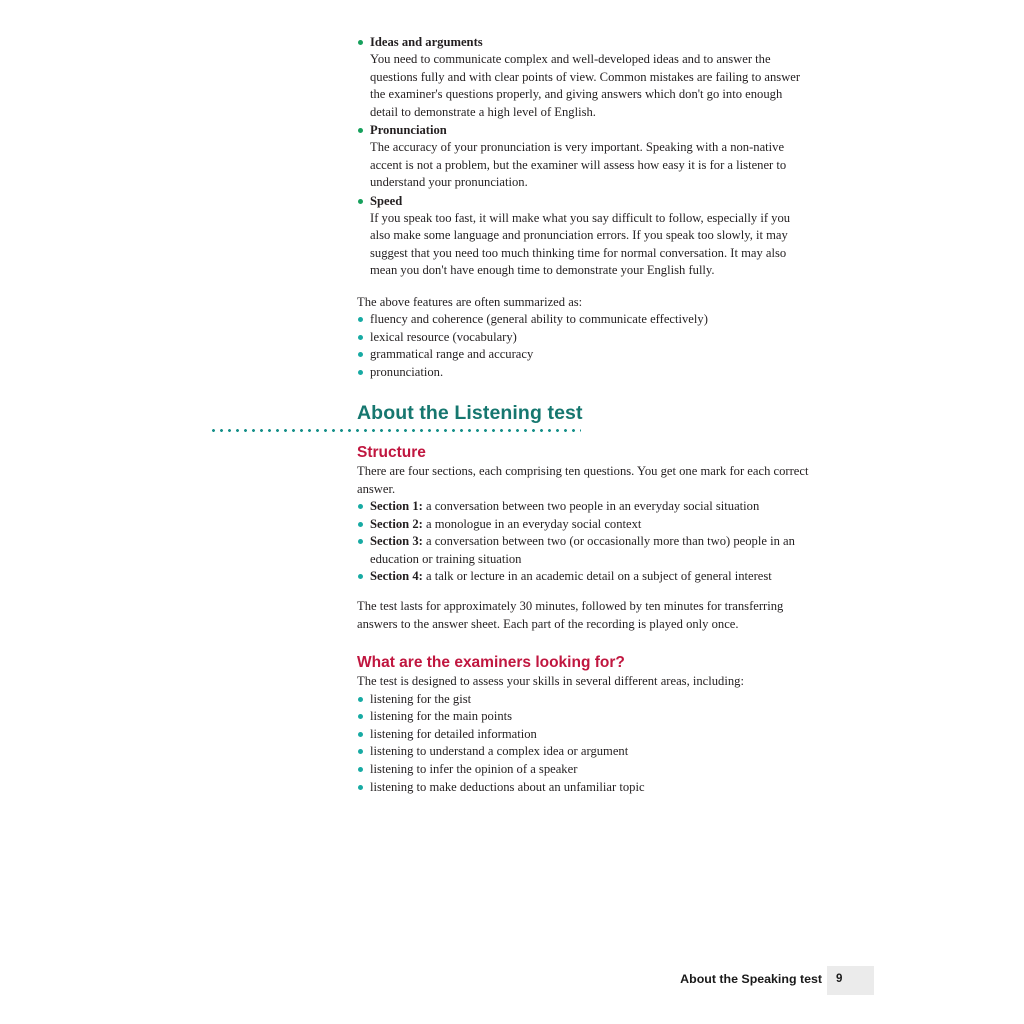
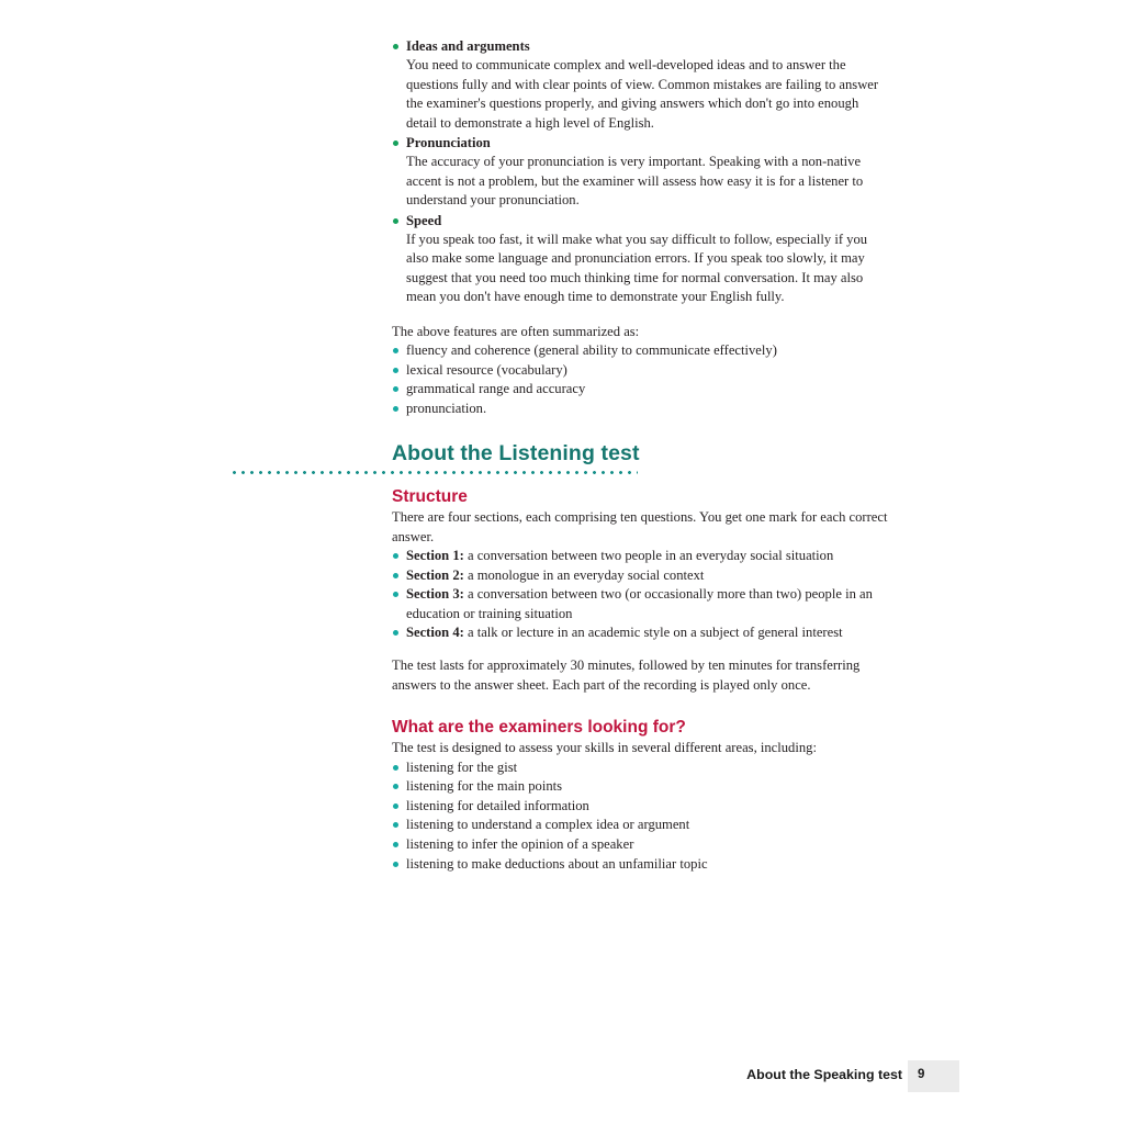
  Ideas and arguments
  You need to communicate complex and well-developed ideas and to answer the questions fully and with clear points of view. Common mistakes are failing to answer the examiner's questions properly, and giving answers which don't go into enough detail to demonstrate a high level of English.
  Pronunciation
  The accuracy of your pronunciation is very important. Speaking with a non-native accent is not a problem, but the examiner will assess how easy it is for a listener to understand your pronunciation.
  Speed
  If you speak too fast, it will make what you say difficult to follow, especially if you also make some language and pronunciation errors. If you speak too slowly, it may suggest that you need too much thinking time for normal conversation. It may also mean you don't have enough time to demonstrate your English fully.
  The above features are often summarized as:
  fluency and coherence (general ability to communicate effectively)
  lexical resource (vocabulary)
  grammatical range and accuracy
  pronunciation.
  About the Listening test
  Structure
  There are four sections, each comprising ten questions. You get one mark for each correct answer.
  Section 1: a conversation between two people in an everyday social situation
  Section 2: a monologue in an everyday social context
  Section 3: a conversation between two (or occasionally more than two) people in an education or training situation
- Section 4: a talk or lecture in an academic detail on a subject of general interest
+ Section 4: a talk or lecture in an academic style on a subject of general interest
  The test lasts for approximately 30 minutes, followed by ten minutes for transferring answers to the answer sheet. Each part of the recording is played only once.
  What are the examiners looking for?
  The test is designed to assess your skills in several different areas, including:
  listening for the gist
  listening for the main points
  listening for detailed information
  listening to understand a complex idea or argument
  listening to infer the opinion of a speaker
  listening to make deductions about an unfamiliar topic
  About the Speaking test
  9
